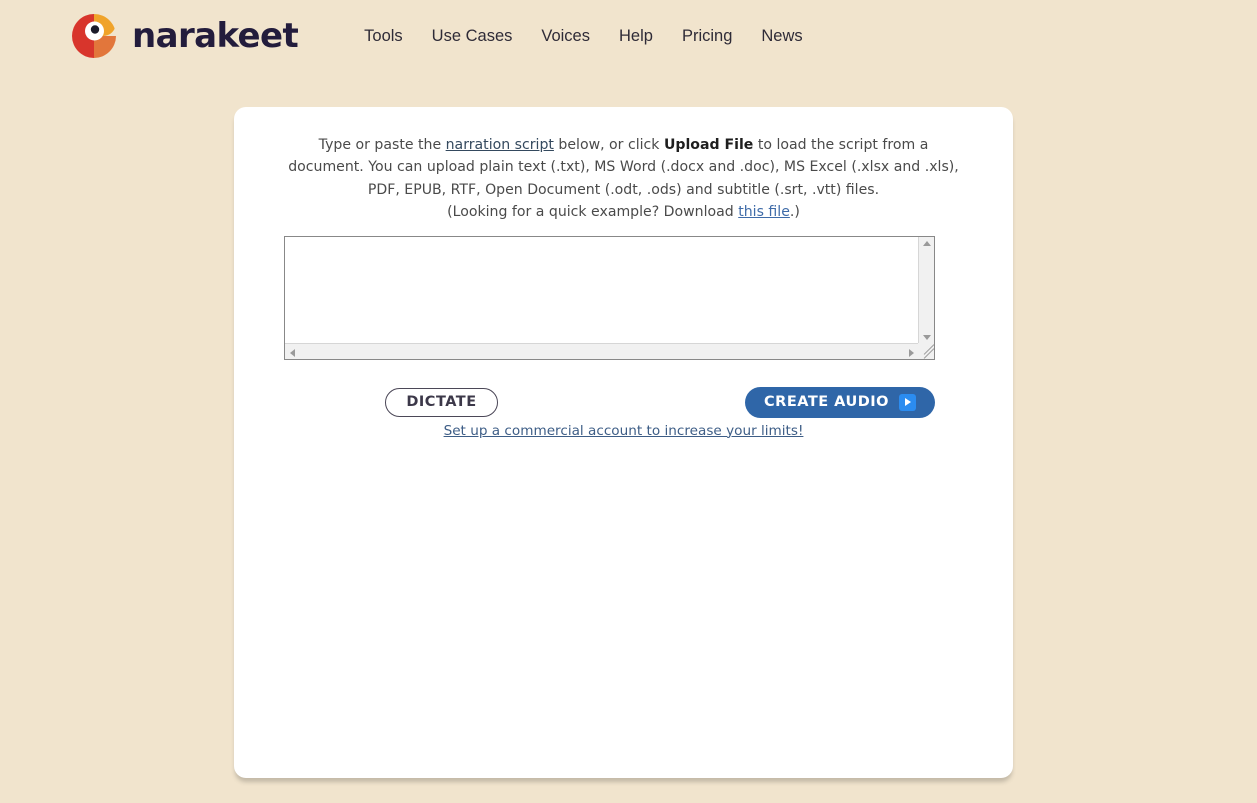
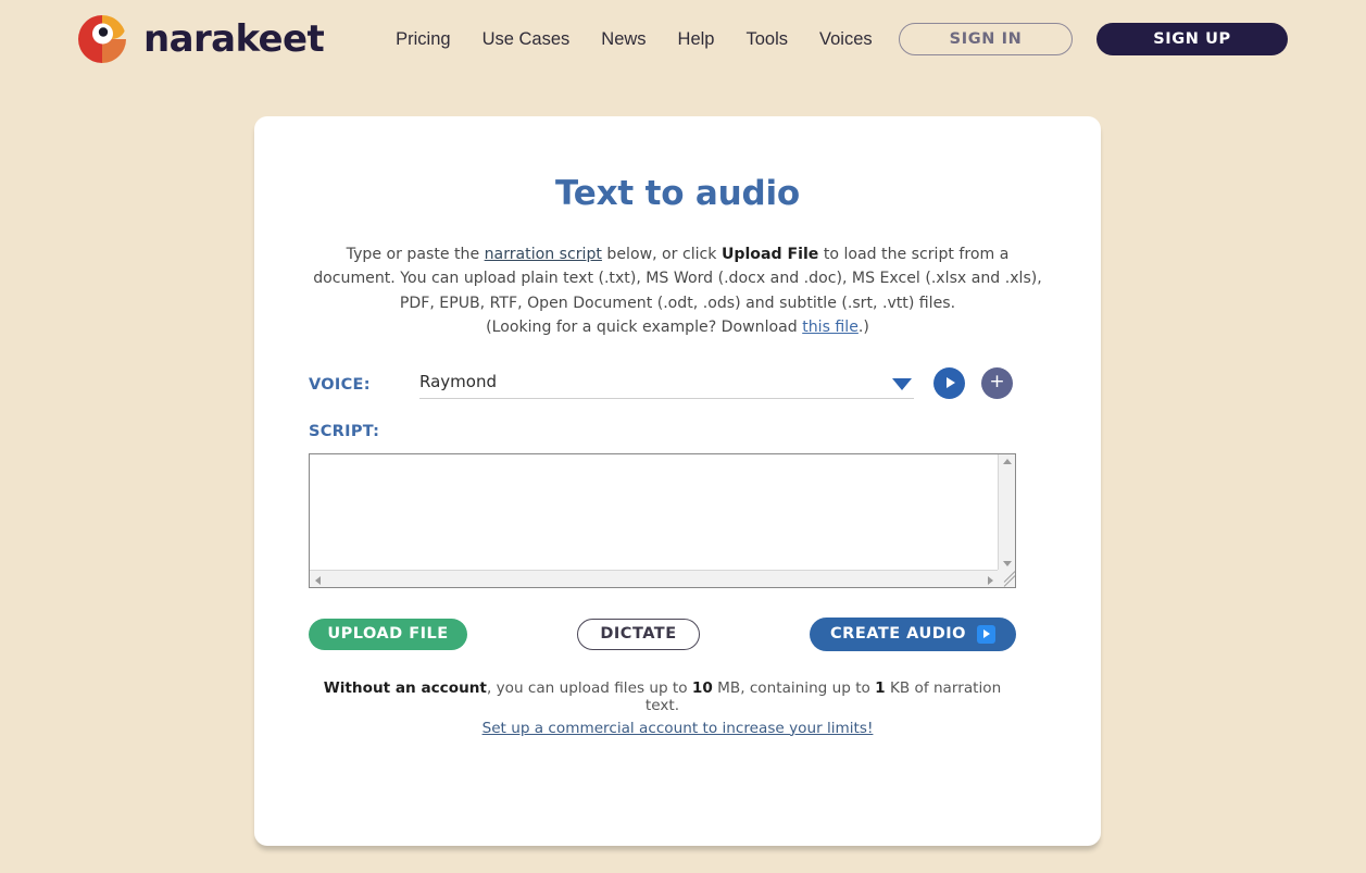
  narakeet
- Tools
+ Pricing
  Use Cases
- Voices
+ News
  Help
- Pricing
+ Tools
- News
+ Voices
+ SIGN IN
+ SIGN UP
+ Text to audio
  Type or paste the narration script below, or click Upload File to load the script from a document. You can upload plain text (.txt), MS Word (.docx and .doc), MS Excel (.xlsx and .xls), PDF, EPUB, RTF, Open Document (.odt, .ods) and subtitle (.srt, .vtt) files.
  (Looking for a quick example? Download this file.)
+ VOICE:
+ Raymond
+ +
+ SCRIPT:
+ UPLOAD FILE
  DICTATE
  CREATE AUDIO
+ Without an account, you can upload files up to 10 MB, containing up to 1 KB of narration text.
  Set up a commercial account to increase your limits!
